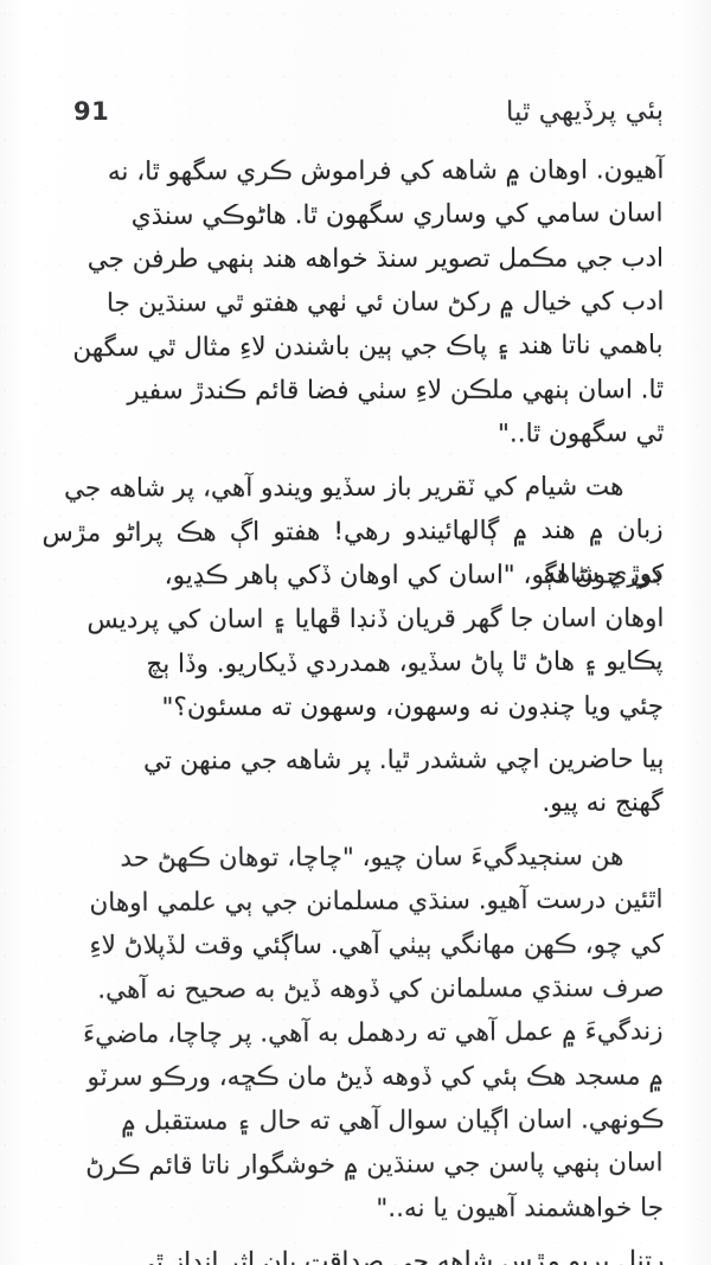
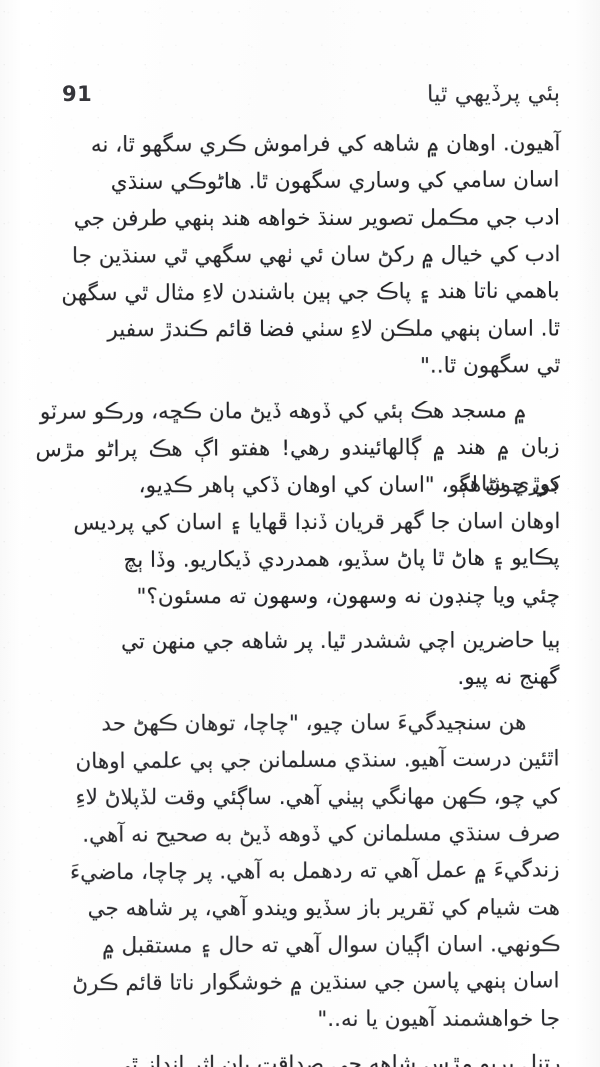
  91
  ٻئي پرڏيهي ٿيا
  آهيون. اوهان ۾ شاهه کي فراموش ڪري سگهو ٿا، نه
  اسان سامي کي وساري سگهون ٿا. هاڻوڪي سنڌي
  ادب جي مڪمل تصوير سنڌ خواهه هند ٻنهي طرفن جي
- ادب کي خيال ۾ رکڻ سان ئي ٺهي هفتو ٿي سنڌين جا
+ ادب کي خيال ۾ رکڻ سان ئي ٺهي سگهي ٿي سنڌين جا
  باهمي ناتا هند ۽ پاڪ جي ٻين باشندن لاءِ مثال ٿي سگهن
  ٿا. اسان ٻنهي ملڪن لاءِ سٺي فضا قائم ڪندڙ سفير
  ٿي سگهون ٿا.."
- هت شيام کي ٽقرير باز سڏيو ويندو آهي، پر شاهه جي
+ ۾ مسجد هڪ ٻئي کي ڏوهه ڏيڻ مان ڪڇه، ورڪو سرٽو
  زبان ۾ هند ۾ ڳالهائيندو رهي! هفتو اڳ هڪ پراڻو مڙس ڊوڙي شاهه
  کي چوڻ لڳو، "اسان کي اوهان ڏکي ٻاهر ڪڍيو،
  اوهان اسان جا گهر قريان ڏنڊا ڦهايا ۽ اسان کي پرديس
  پڪايو ۽ هاڻ ٿا پاڻ سڏيو، همدردي ڏيکاريو. وڏا ٻچ
  چئي ويا چنڊون نه وسهون، وسهون ته مسئون؟"
  ٻيا حاضرين اچي ششدر ٿيا. پر شاهه جي منهن تي
  گهنج نه پيو.
  هن سنڄيدگيءَ سان چيو، "چاچا، توهان ڪهڻ حد
  اٿئين درست آهيو. سنڌي مسلمانن جي ٻي علمي اوهان
  کي چو، ڪهن مهانگي ٻيٺي آهي. ساڳئي وقت لڏپلاڻ لاءِ
  صرف سنڌي مسلمانن کي ڏوهه ڏيڻ به صحيح نه آهي.
  زندگيءَ ۾ عمل آهي ته ردهمل به آهي. پر چاچا، ماضيءَ
- ۾ مسجد هڪ ٻئي کي ڏوهه ڏيڻ مان ڪڇه، ورڪو سرٽو
+ هت شيام کي ٽقرير باز سڏيو ويندو آهي، پر شاهه جي
  ڪونهي. اسان اڳيان سوال آهي ته حال ۽ مستقبل ۾
  اسان ٻنهي پاسن جي سنڌين ۾ خوشگوار ناتا قائم ڪرڻ
  جا خواهشمند آهيون يا نه.."
  رتنل پريو مڙس شاهه جي صداقت ڀان اثر انداز ٿي
